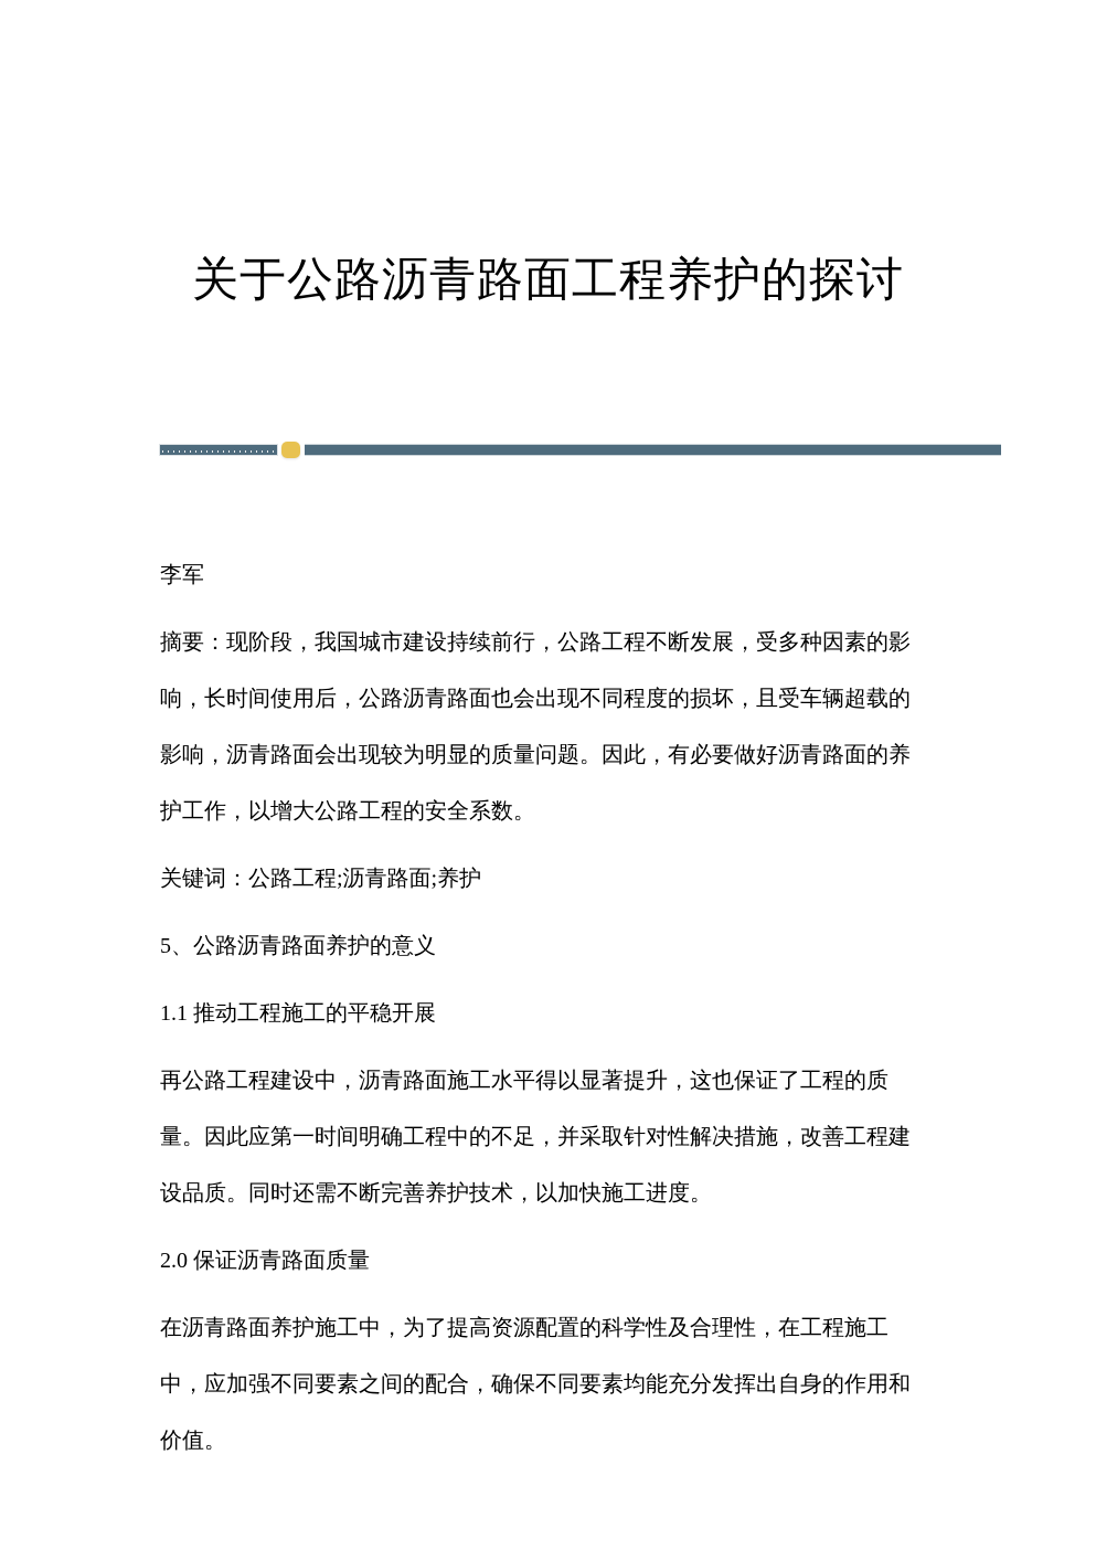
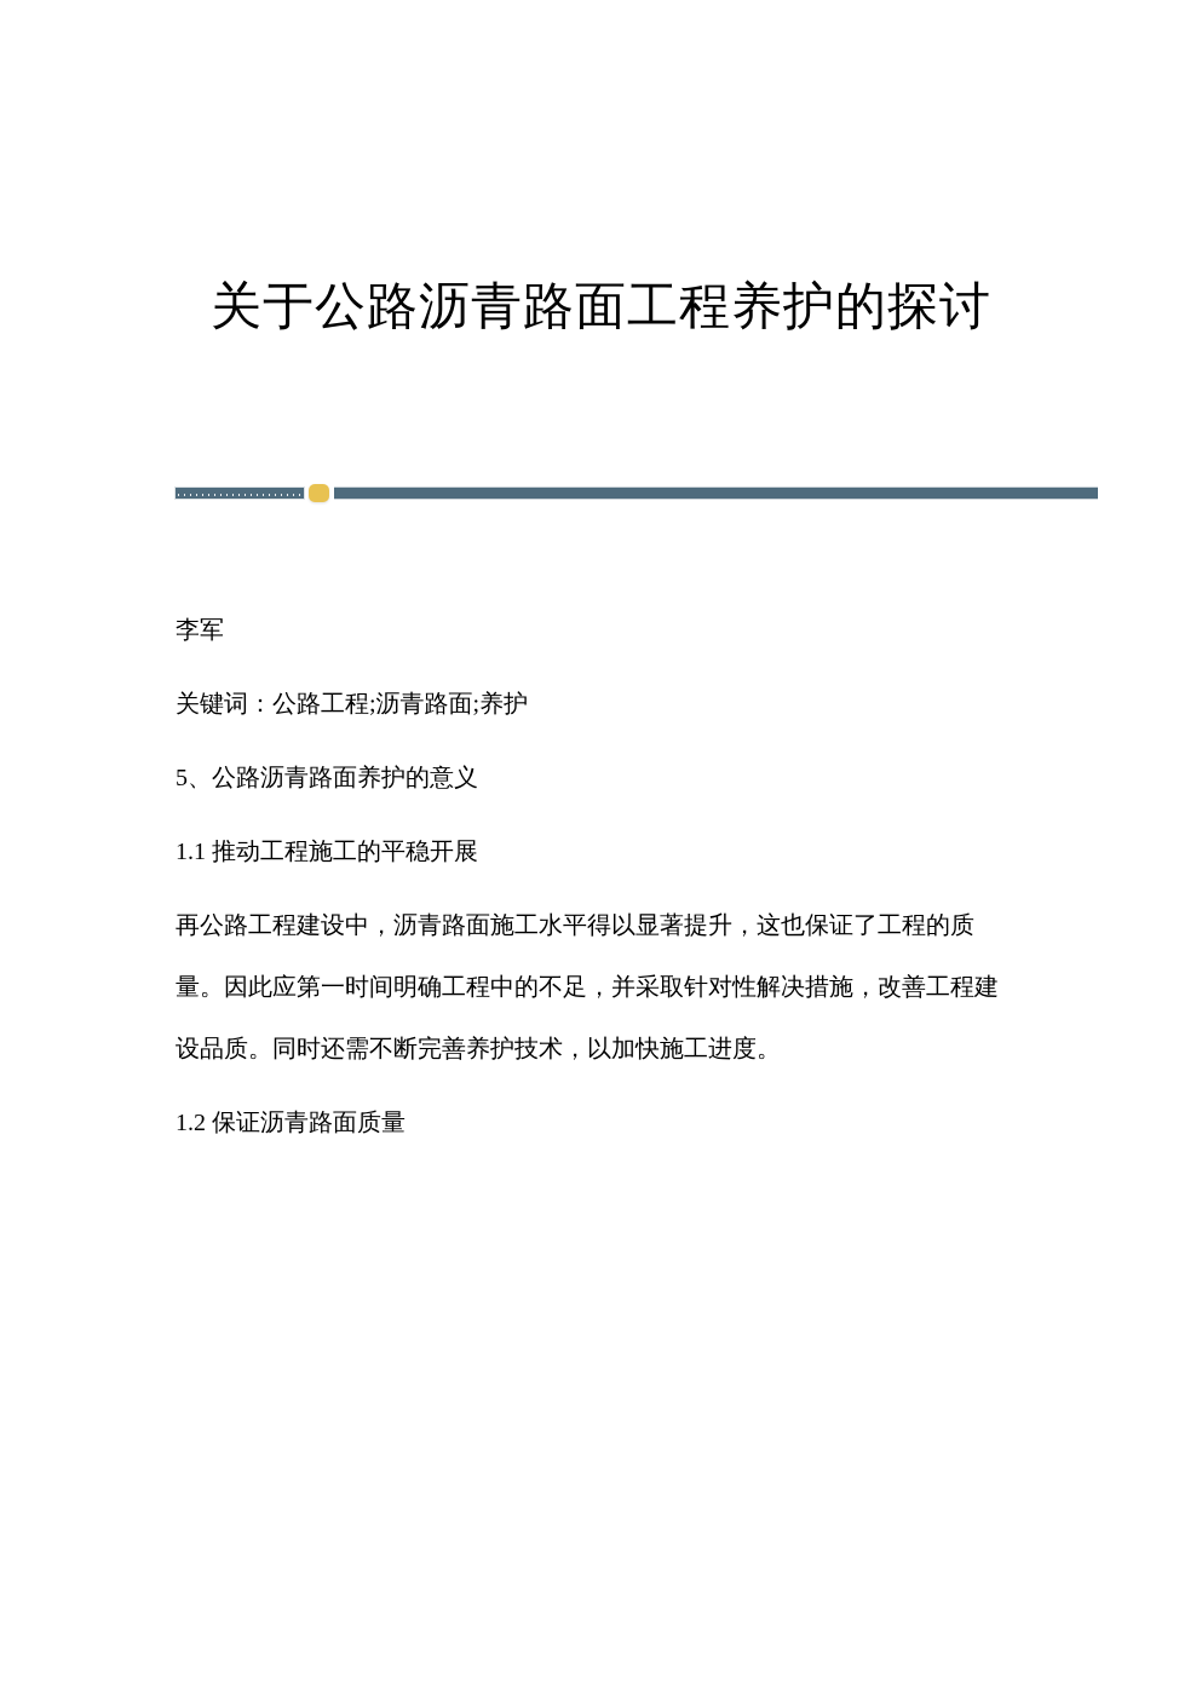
  关于公路沥青路面工程养护的探讨
  李军
- 摘要：现阶段，我国城市建设持续前行，公路工程不断发展，受多种因素的影响，长时间使用后，公路沥青路面也会出现不同程度的损坏，且受车辆超载的影响，沥青路面会出现较为明显的质量问题。因此，有必要做好沥青路面的养护工作，以增大公路工程的安全系数。
  关键词：公路工程;沥青路面;养护
  5、公路沥青路面养护的意义
  1.1 推动工程施工的平稳开展
  再公路工程建设中，沥青路面施工水平得以显著提升，这也保证了工程的质量。因此应第一时间明确工程中的不足，并采取针对性解决措施，改善工程建设品质。同时还需不断完善养护技术，以加快施工进度。
- 2.0 保证沥青路面质量
+ 1.2 保证沥青路面质量
- 在沥青路面养护施工中，为了提高资源配置的科学性及合理性，在工程施工中，应加强不同要素之间的配合，确保不同要素均能充分发挥出自身的作用和价值。
